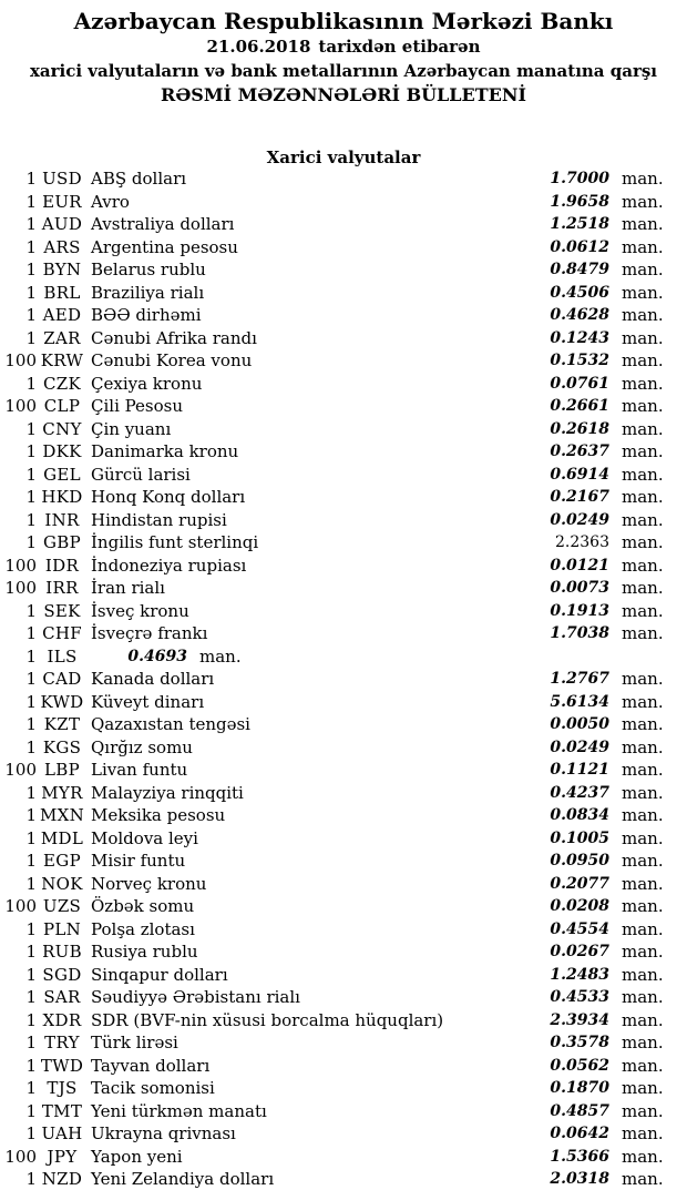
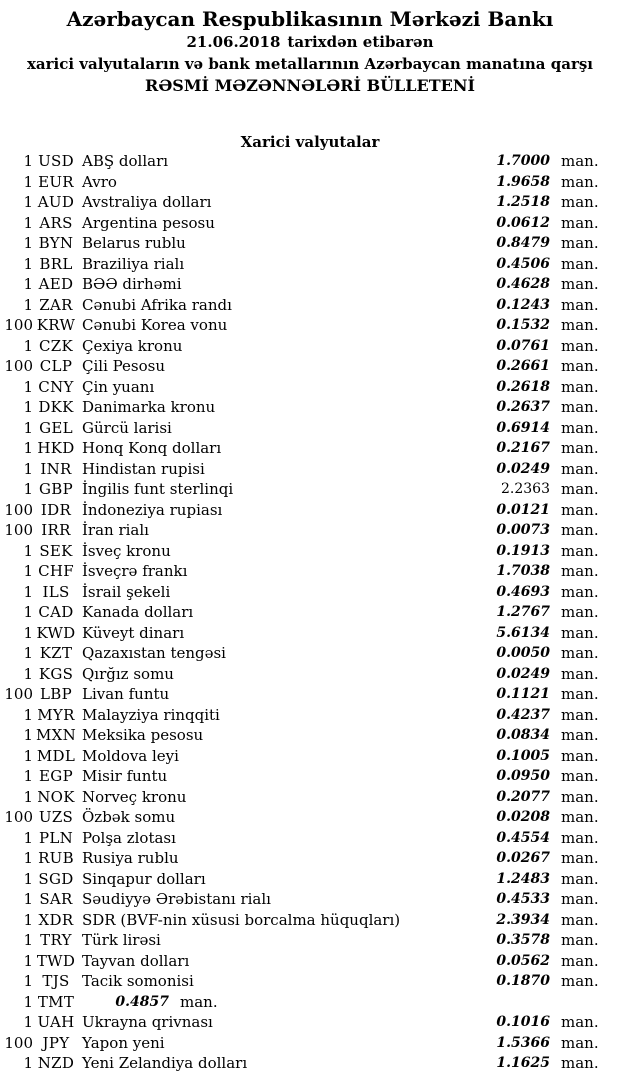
  Azərbaycan Respublikasının Mərkəzi Bankı
  21.06.2018 tarixdən etibarən
  xarici valyutaların və bank metallarının Azərbaycan manatına qarşı
  RƏSMİ MƏZƏNNƏLƏRİ BÜLLETENİ
  Xarici valyutalar
  1
  USD
  ABŞ dolları
  1.7000
  man.
  1
  EUR
  Avro
  1.9658
  man.
  1
  AUD
  Avstraliya dolları
  1.2518
  man.
  1
  ARS
  Argentina pesosu
  0.0612
  man.
  1
  BYN
  Belarus rublu
  0.8479
  man.
  1
  BRL
  Braziliya rialı
  0.4506
  man.
  1
  AED
  BƏƏ dirhəmi
  0.4628
  man.
  1
  ZAR
  Cənubi Afrika randı
  0.1243
  man.
  100
  KRW
  Cənubi Korea vonu
  0.1532
  man.
  1
  CZK
  Çexiya kronu
  0.0761
  man.
  100
  CLP
  Çili Pesosu
  0.2661
  man.
  1
  CNY
  Çin yuanı
  0.2618
  man.
  1
  DKK
  Danimarka kronu
  0.2637
  man.
  1
  GEL
  Gürcü larisi
  0.6914
  man.
  1
  HKD
  Honq Konq dolları
  0.2167
  man.
  1
  INR
  Hindistan rupisi
  0.0249
  man.
  1
  GBP
  İngilis funt sterlinqi
  2.2363
  man.
  100
  IDR
  İndoneziya rupiası
  0.0121
  man.
  100
  IRR
  İran rialı
  0.0073
  man.
  1
  SEK
  İsveç kronu
  0.1913
  man.
  1
  CHF
  İsveçrə frankı
  1.7038
  man.
  1
  ILS
+ İsrail şekeli
  0.4693
  man.
  1
  CAD
  Kanada dolları
  1.2767
  man.
  1
  KWD
  Küveyt dinarı
  5.6134
  man.
  1
  KZT
  Qazaxıstan tengəsi
  0.0050
  man.
  1
  KGS
  Qırğız somu
  0.0249
  man.
  100
  LBP
  Livan funtu
  0.1121
  man.
  1
  MYR
  Malayziya rinqqiti
  0.4237
  man.
  1
  MXN
  Meksika pesosu
  0.0834
  man.
  1
  MDL
  Moldova leyi
  0.1005
  man.
  1
  EGP
  Misir funtu
  0.0950
  man.
  1
  NOK
  Norveç kronu
  0.2077
  man.
  100
  UZS
  Özbək somu
  0.0208
  man.
  1
  PLN
  Polşa zlotası
  0.4554
  man.
  1
  RUB
  Rusiya rublu
  0.0267
  man.
  1
  SGD
  Sinqapur dolları
  1.2483
  man.
  1
  SAR
  Səudiyyə Ərəbistanı rialı
  0.4533
  man.
  1
  XDR
  SDR (BVF-nin xüsusi borcalma hüquqları)
  2.3934
  man.
  1
  TRY
  Türk lirəsi
  0.3578
  man.
  1
  TWD
  Tayvan dolları
  0.0562
  man.
  1
  TJS
  Tacik somonisi
  0.1870
  man.
  1
  TMT
- Yeni türkmən manatı
  0.4857
  man.
  1
  UAH
  Ukrayna qrivnası
- 0.0642
+ 0.1016
  man.
  100
  JPY
  Yapon yeni
  1.5366
  man.
  1
  NZD
  Yeni Zelandiya dolları
- 2.0318
+ 1.1625
  man.
